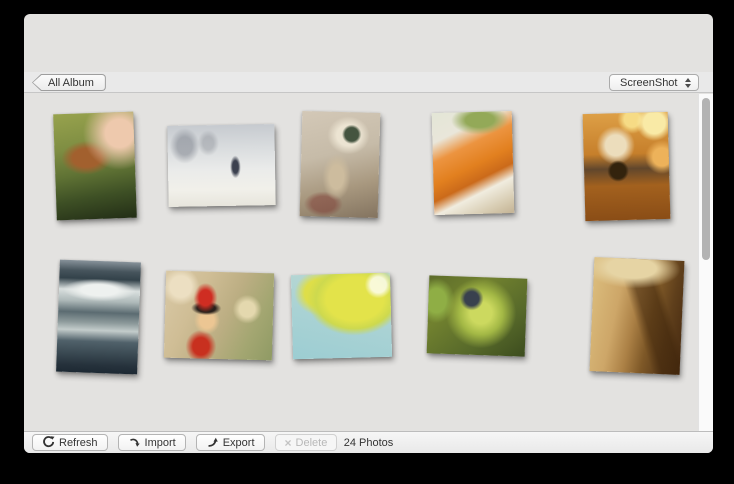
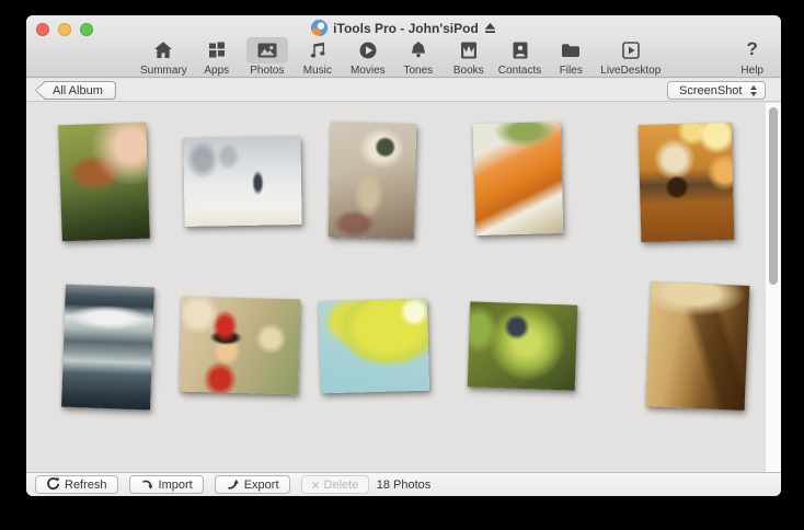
+ iTools Pro - John'siPod
+ Summary
+ Apps
+ Photos
+ Music
+ Movies
+ Tones
+ Books
+ Contacts
+ Files
+ LiveDesktop
+ ?
+ Help
  All Album
  ScreenShot
- 24 Photos
+ 18 Photos
  Refresh
  Import
  Export
  ×
  Delete
